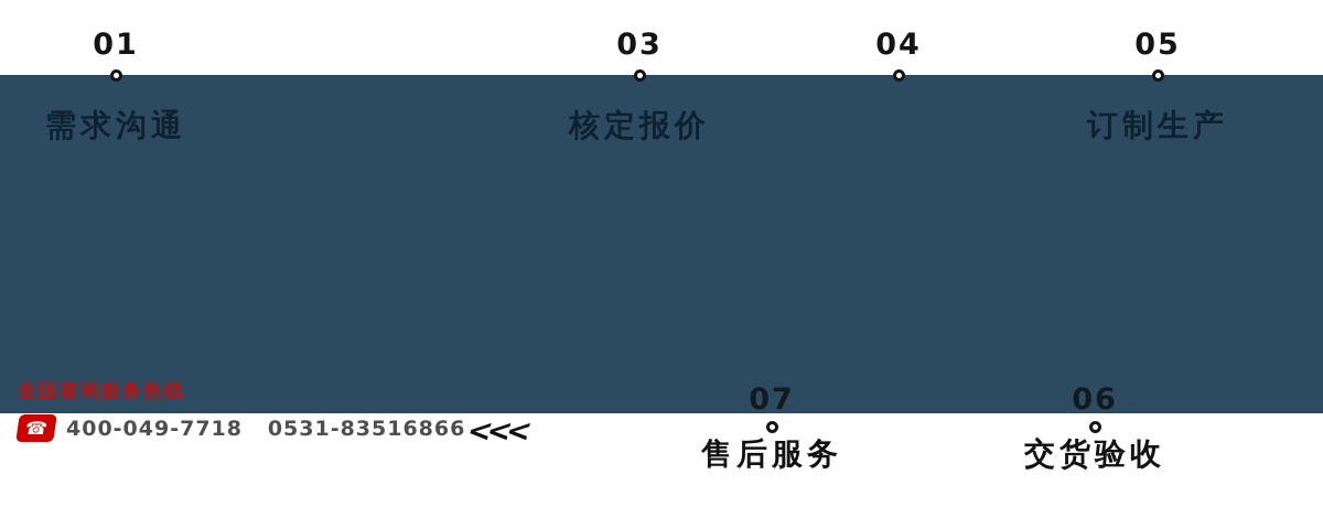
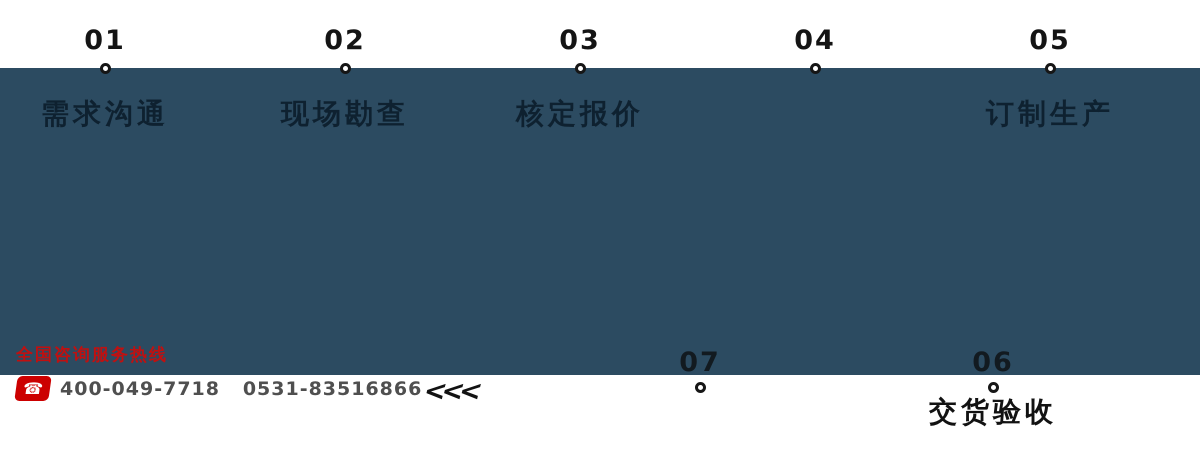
  01
  需求沟通
+ 02
+ 现场勘查
  03
  核定报价
  04
  05
  订制生产
  07
- 售后服务
  06
  交货验收
  全国咨询服务热线
  400-049-7718 0531-83516866
